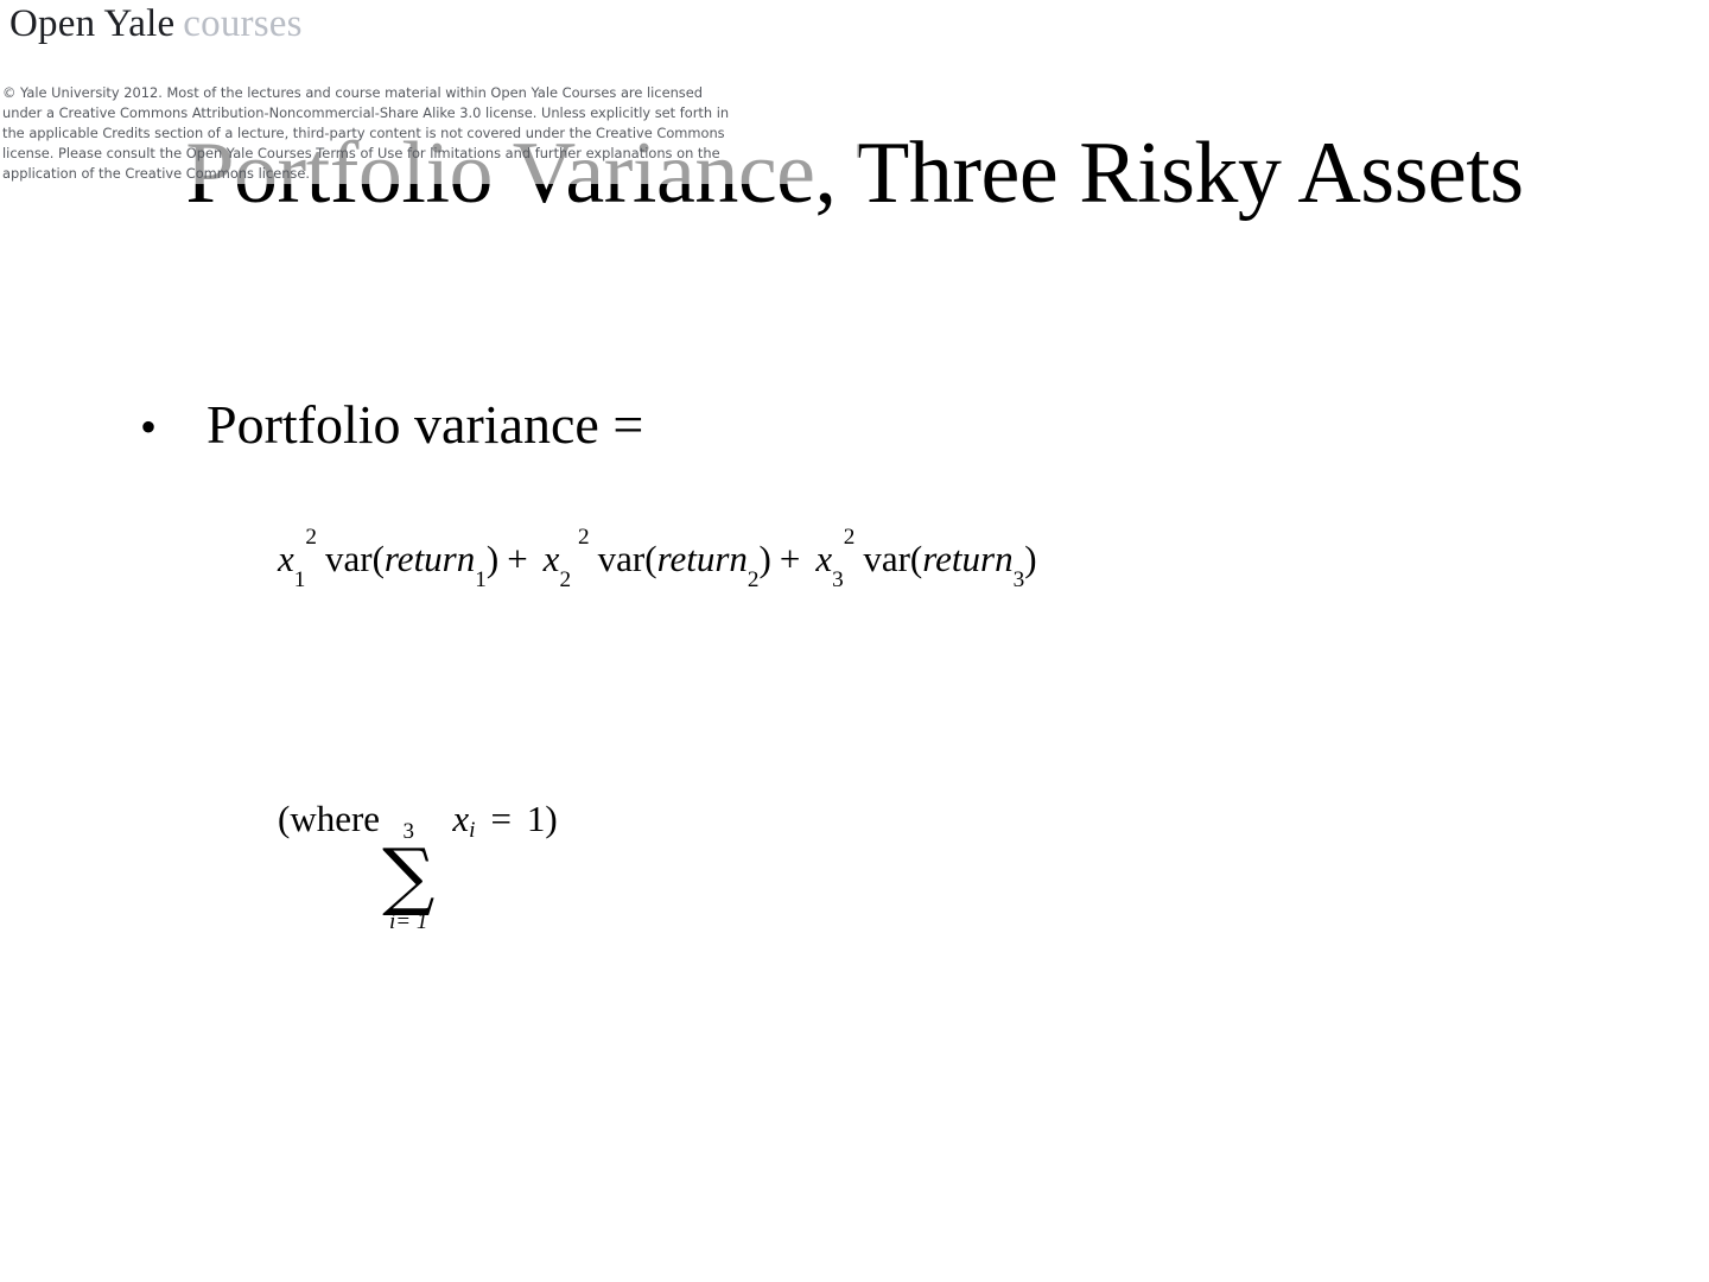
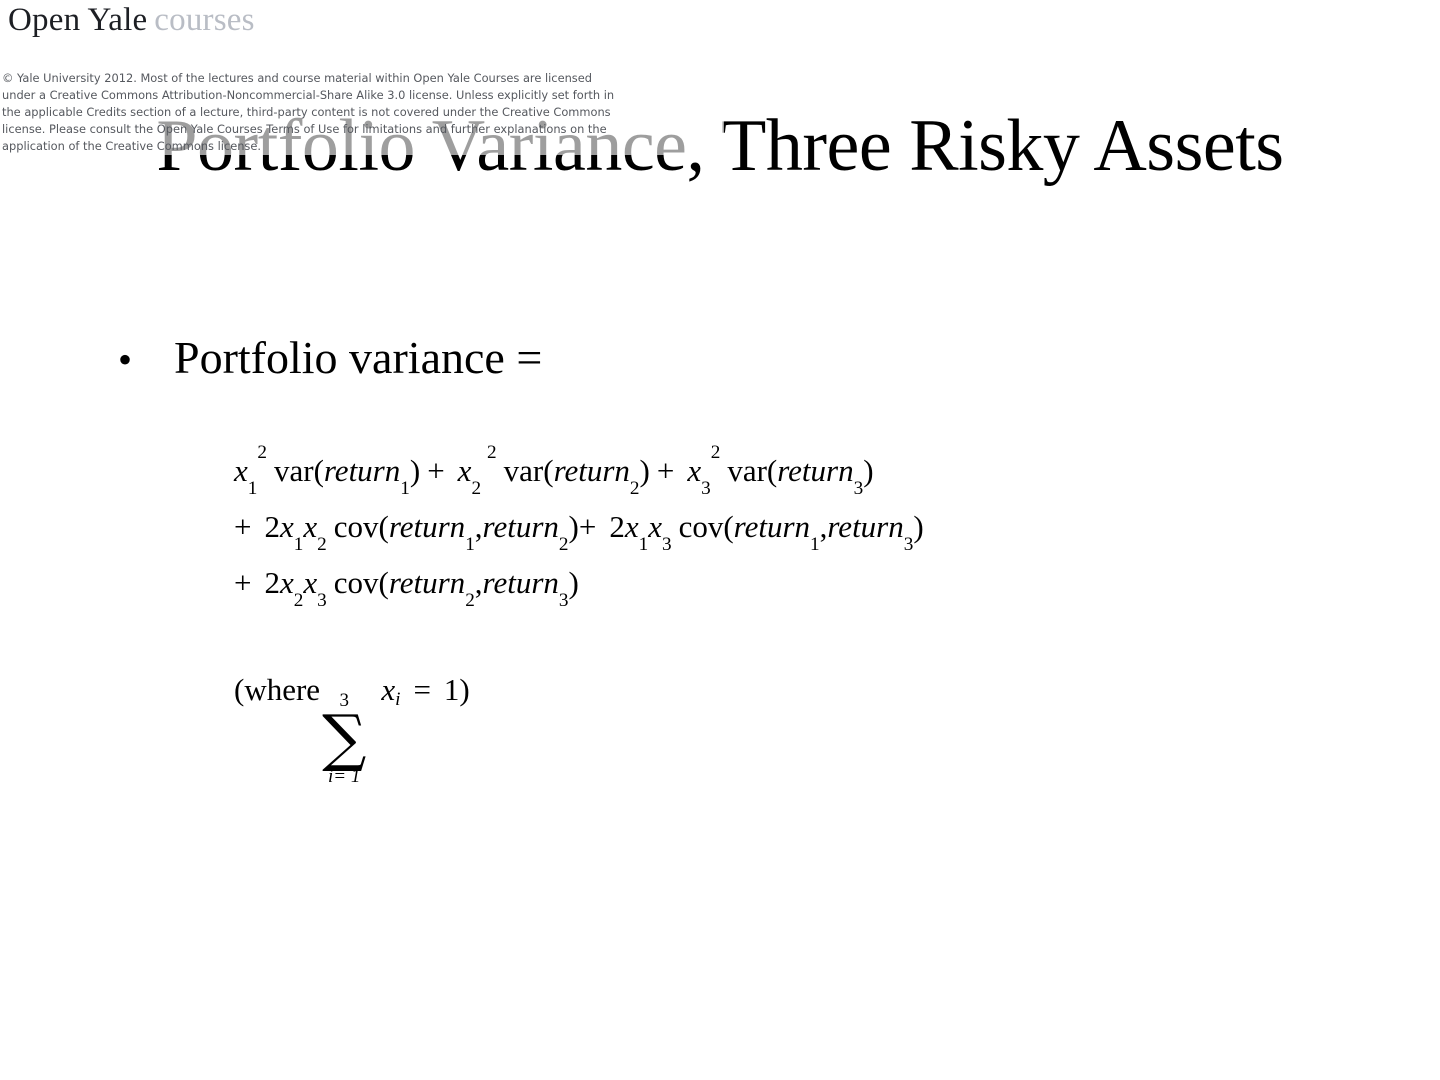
  Portfolio Variance, Three Risky Assets
  Open Yale courses
  © Yale University 2012. Most of the lectures and course material within Open Yale Courses are licensed
  under a Creative Commons Attribution-Noncommercial-Share Alike 3.0 license. Unless explicitly set forth in
  the applicable Credits section of a lecture, third-party content is not covered under the Creative Commons
  license. Please consult the Open Yale Courses Terms of Use for limitations and further explanations on the
  application of the Creative Commons license.
  •
  Portfolio variance =
  x12var(return1) + x22var(return2) + x32var(return3)
+ + 2x1x2cov(return1,return2)+ 2x1x3cov(return1,return3)
+ + 2x2x3cov(return2,return3)
  (where
  3
  ∑
  i= 1
  x
  i
  =
  1
  )
